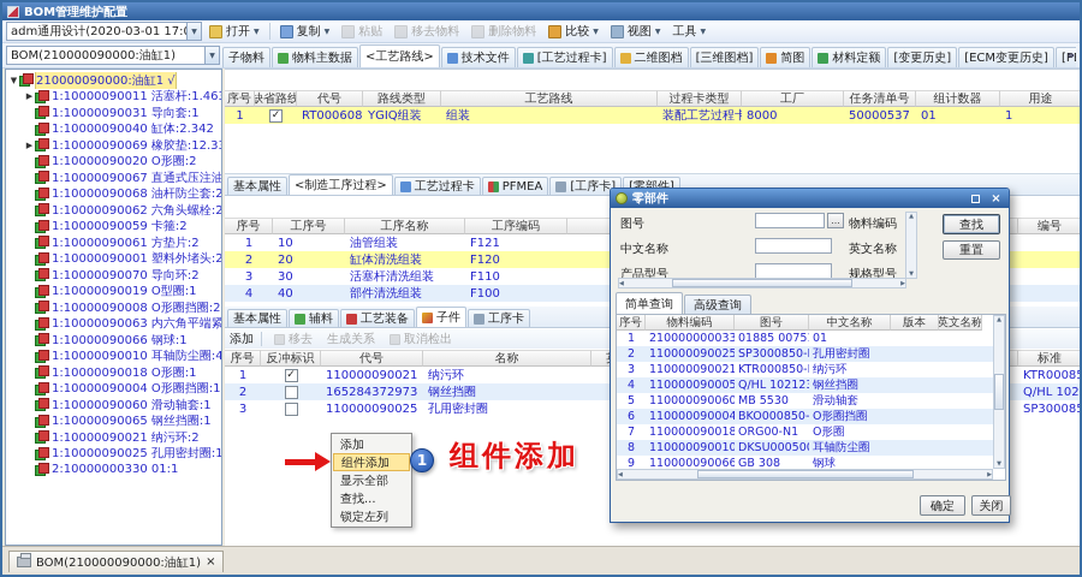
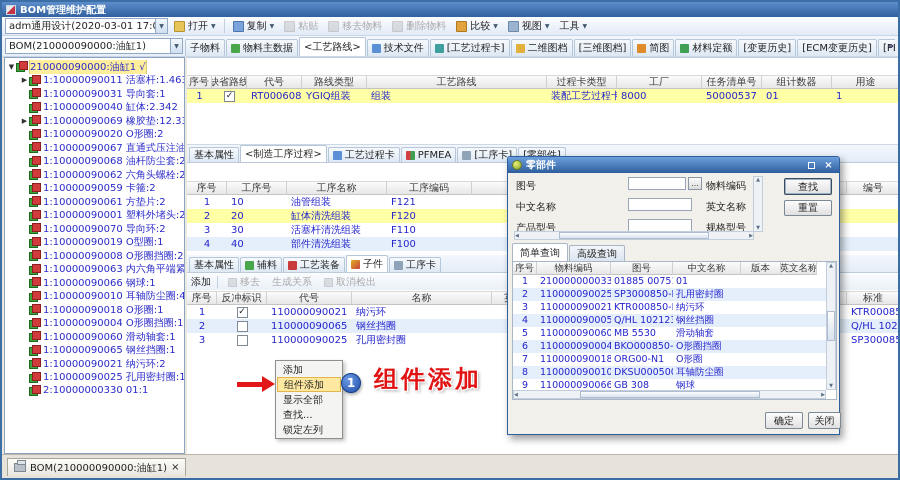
  BOM管理维护配置
  adm通用设计(2020-03-01 17:
  打开
  复制
  粘贴
  移去物料
  删除物料
  比较
  视图
  工具
  BOM(210000090000:油缸1)
  子物料
  物料主数据
  <工艺路线>
  技术文件
  [工艺过程卡]
  二维图档
  [三维图档]
  简图
  材料定额
  [变更历史]
  [ECM变更历史]
  »
  ▼
  210000090000:油缸1 √
  ▶
  1:10000090011 活塞杆:1.46
  1:10000090031 导向套:1
  1:10000090040 缸体:2.342
  ▶
  1:10000090069 橡胶垫:12.3
  1:10000090020 O形圈:2
  1:10000090067 直通式压注油
  1:10000090068 油杆防尘套:2
  1:10000090062 六角头螺栓:2
  1:10000090059 卡箍:2
  1:10000090061 方垫片:2
  1:10000090001 塑料外堵头:2
  1:10000090070 导向环:2
  1:10000090019 O型圈:1
  1:10000090008 O形圈挡圈:2
  1:10000090063 内六角平端紧
  1:10000090066 钢球:1
  1:10000090010 耳轴防尘圈:4
  1:10000090018 O形圈:1
  1:10000090004 O形圈挡圈:1
  1:10000090060 滑动轴套:1
  1:10000090065 钢丝挡圈:1
  1:10000090021 纳污环:2
  1:10000090025 孔用密封圈:1
  2:10000000330 01:1
  序号
  缺省路线
  代号
  路线类型
  工艺路线
  过程卡类型
  工厂
  任务清单号
  组计数器
  用途
  1
  ✓
  RT000608
  YGIQ组装
  组装
  装配工艺过程卡
  8000
  50000537
  01
  1
  基本属性
  <制造工序过程>
  工艺过程卡
  PFMEA
  [工序卡
  序号
  工序号
  工序名称
  工序编码
  编号
  1
  10
  油管组装
  F121
  2
  20
  缸体清洗组装
  F120
  3
  30
  活塞杆清洗组装
  F110
  4
  40
  部件清洗组装
  F100
  基本属性
  辅料
  工艺装备
  子件
  工序卡
  添加
  移去
  生成关系
  取消检出
  序号
  反冲标识
  代号
  名称
  标准
  1
  ✓
  110000090021
  纳污环
  2
- 165284372973
+ 110000090065
  钢丝挡圈
  3
  110000090025
  孔用密封圈
  添加
  组件添加
  显示全部
  查找...
  锁定左列
  1
  组件添加
  零部件
  ×
  图号
  ...
  物料编码
  中文名称
  英文名称
  产品型号
  规格型号
  查找
  重置
  简单查询
  高级查询
  序号
  物料编码
  图号
  中文名称
  版本
  英文名称
  1
  210000000033
  01885 0075
  01
  2
  110000090025
  SP3000850-
  孔用密封圈
  3
  110000090021
  KTR000850-
  纳污环
  4
  110000090005
  钢丝挡圈
  5
  110000090060
  MB 5530
  滑动轴套
  6
  110000090004
  BKO000850-
  O形圈挡圈
  7
  110000090018
  ORG00-N1
  O形圈
  8
  110000090010
  耳轴防尘圈
  9
  110000090066
  GB 308
  钢球
  确定
  关闭
  BOM(210000090000:油缸1)
  ×
